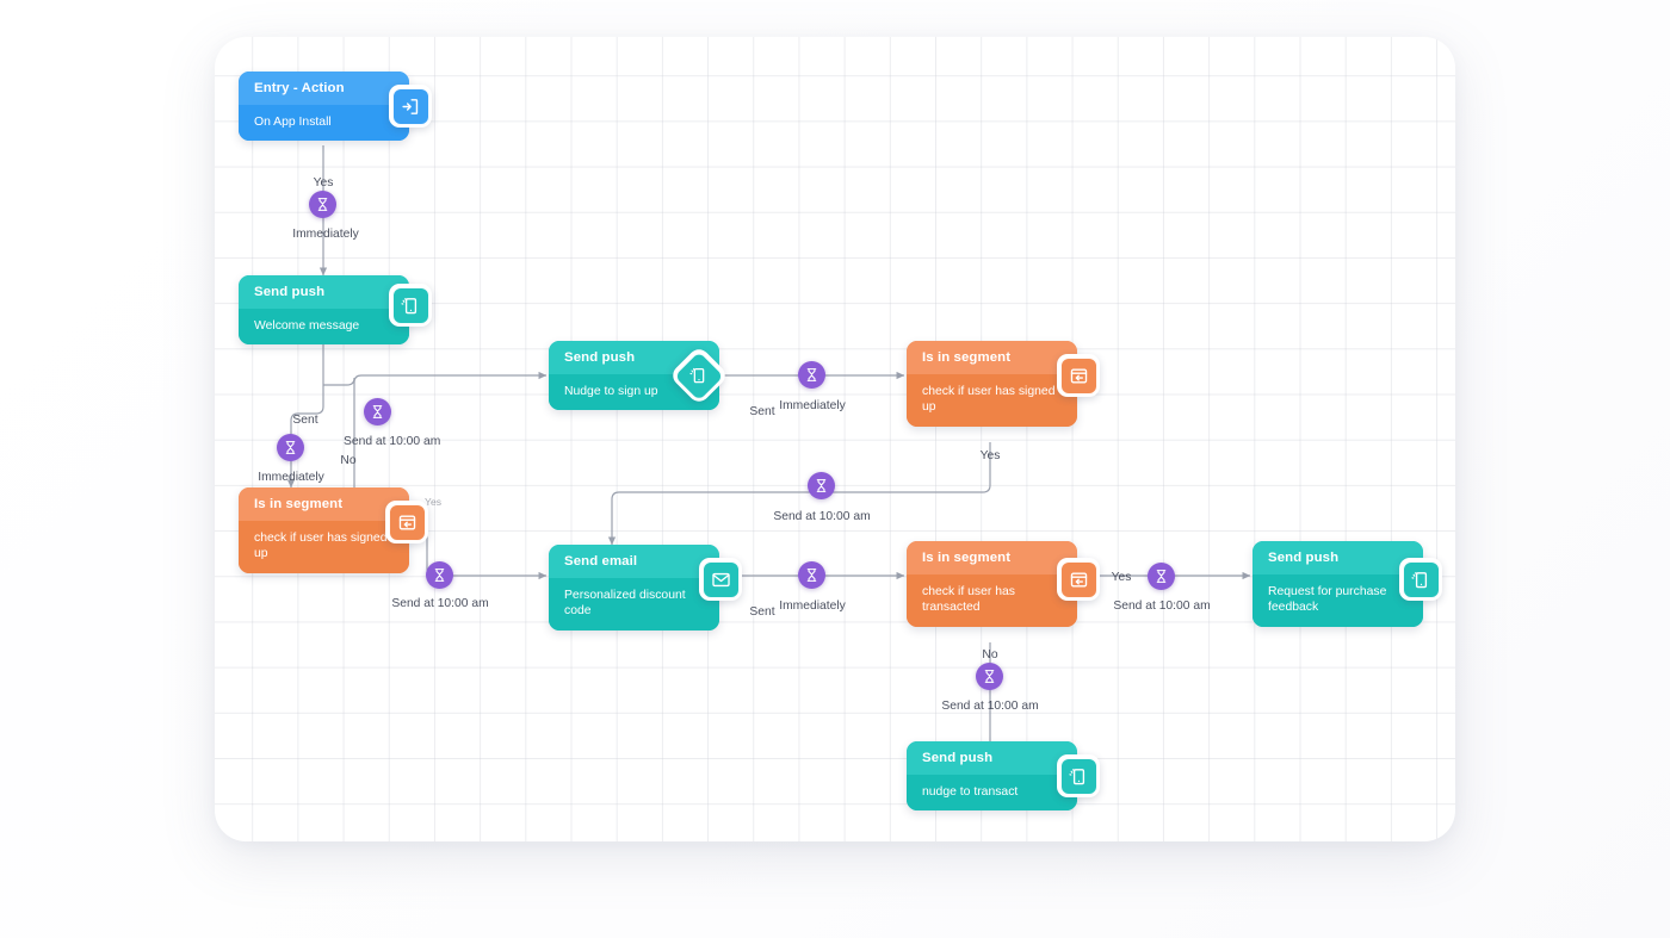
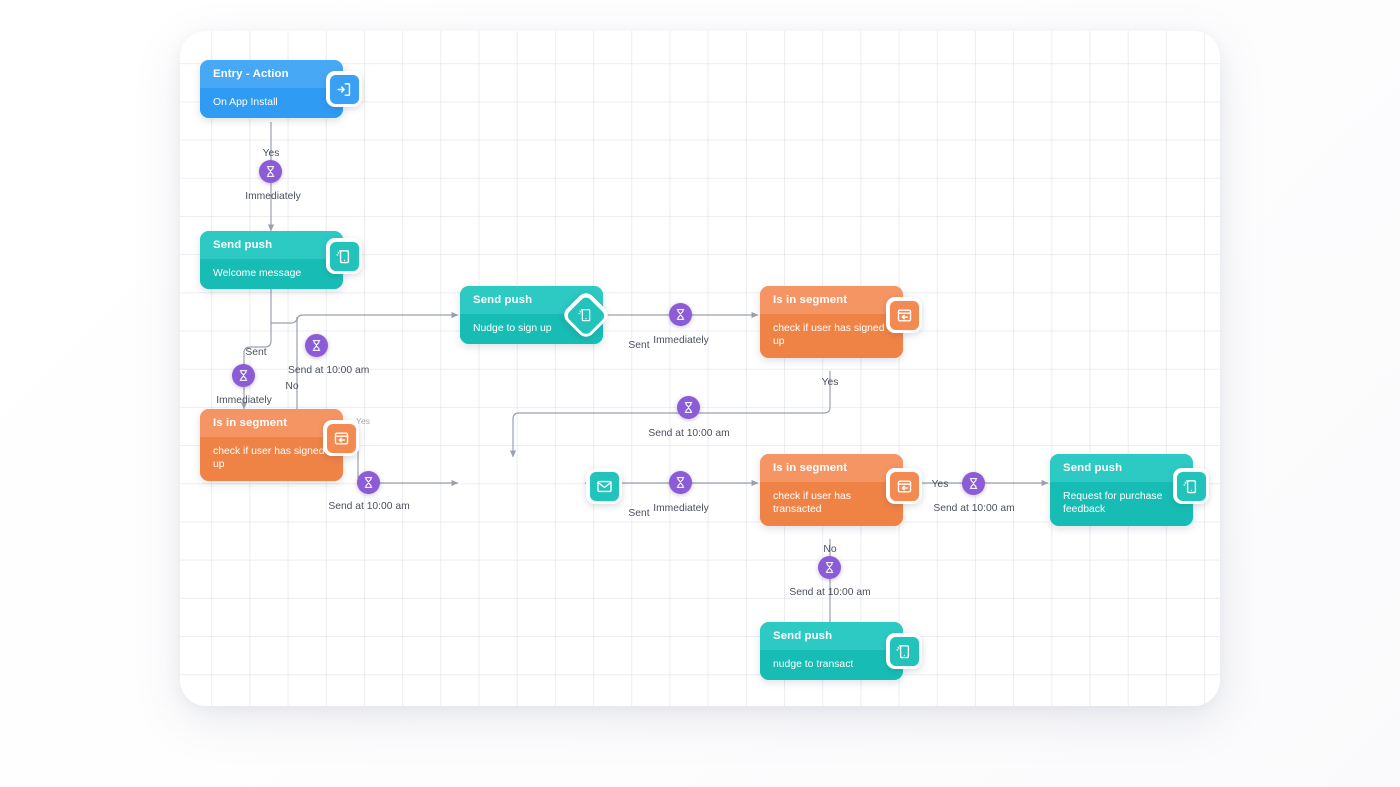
  Entry - Action
  On App Install
  Yes
  Immediately
  Send push
  Welcome message
  Sent
  Immediately
  No
  Send at 10:00 am
  Send push
  Nudge to sign up
  Sent
  Immediately
  Is in segment
  check if user has signed up
  Yes
  Send at 10:00 am
  Is in segment
  check if user has signed up
  Yes
  Send at 10:00 am
- Send email
- Personalized discount code
  Sent
  Immediately
  Is in segment
  check if user has transacted
  Yes
  Send at 10:00 am
  No
  Send at 10:00 am
  Send push
  Request for purchase feedback
  Send push
  nudge to transact
